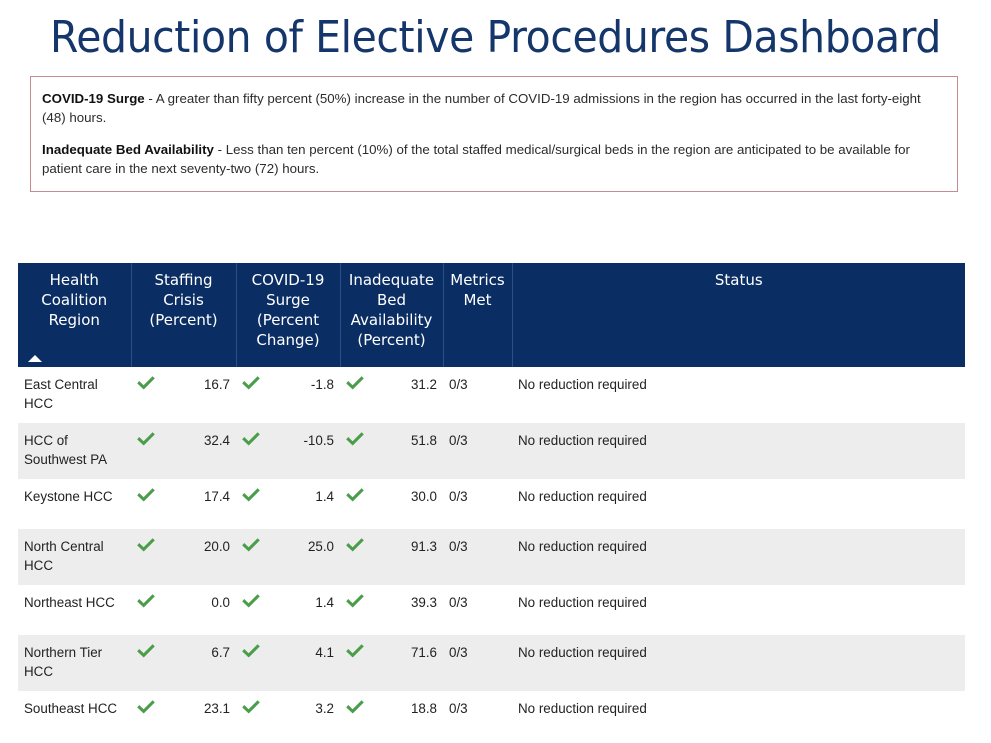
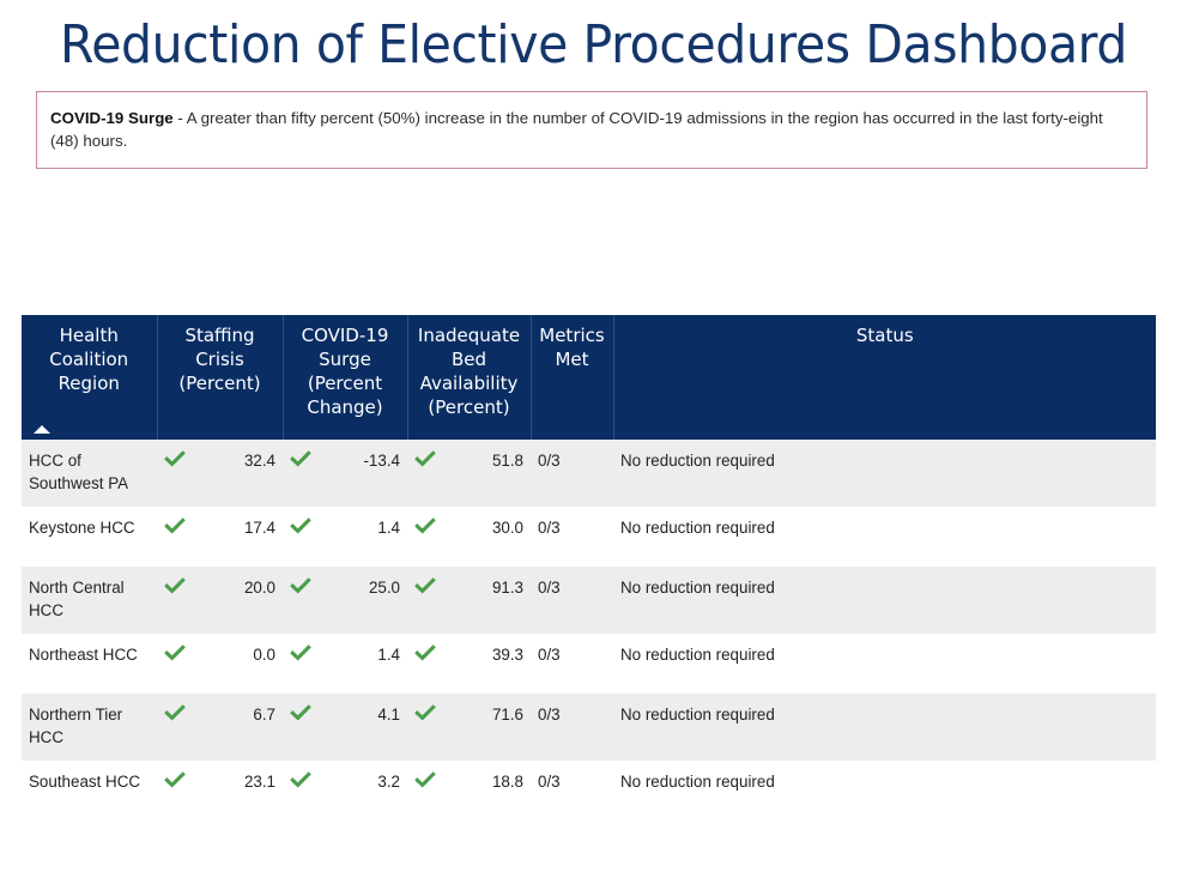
  Reduction of Elective Procedures Dashboard
  COVID-19 Surge - A greater than fifty percent (50%) increase in the number of COVID-19 admissions in the region has occurred in the last forty-eight (48) hours.
- Inadequate Bed Availability - Less than ten percent (10%) of the total staffed medical/surgical beds in the region are anticipated to be available for patient care in the next seventy-two (72) hours.
  Health Coalition Region	Staffing Crisis (Percent)	COVID-19 Surge (Percent Change)	Inadequate Bed Availability (Percent)	Metrics Met	Status
- East Central HCC	16.7	-1.8	31.2	0/3	No reduction required
- HCC of Southwest PA	32.4	-10.5	51.8	0/3	No reduction required
+ HCC of Southwest PA	32.4	-13.4	51.8	0/3	No reduction required
  Keystone HCC	17.4	1.4	30.0	0/3	No reduction required
  North Central HCC	20.0	25.0	91.3	0/3	No reduction required
  Northeast HCC	0.0	1.4	39.3	0/3	No reduction required
  Northern Tier HCC	6.7	4.1	71.6	0/3	No reduction required
  Southeast HCC	23.1	3.2	18.8	0/3	No reduction required
